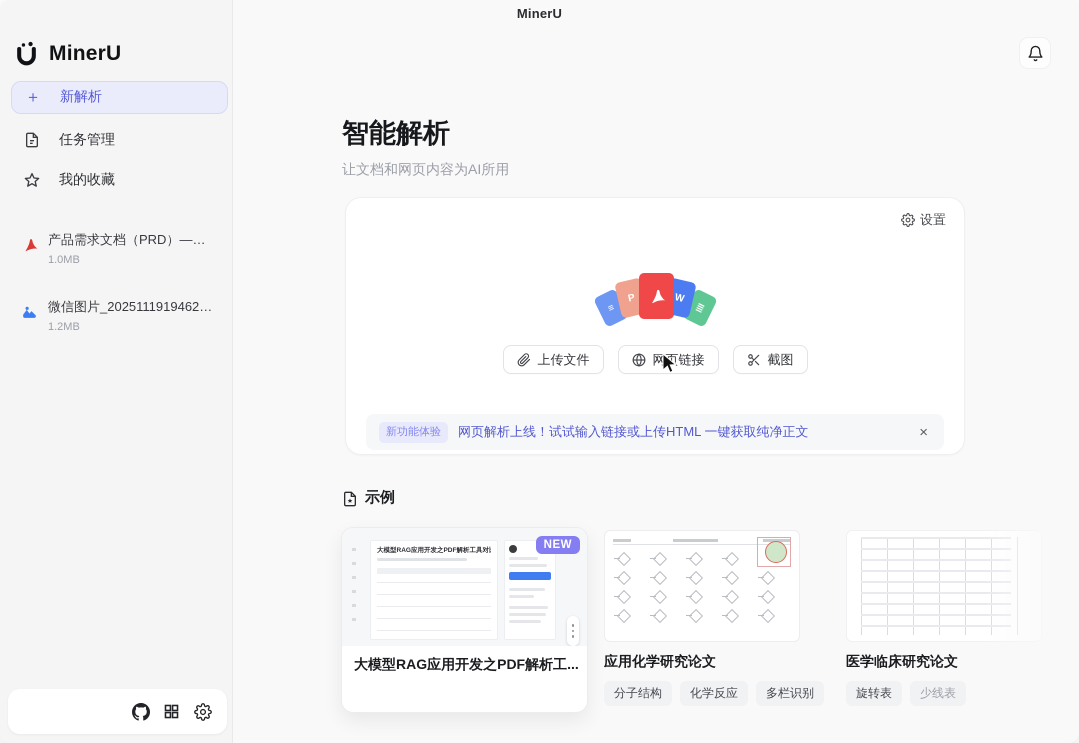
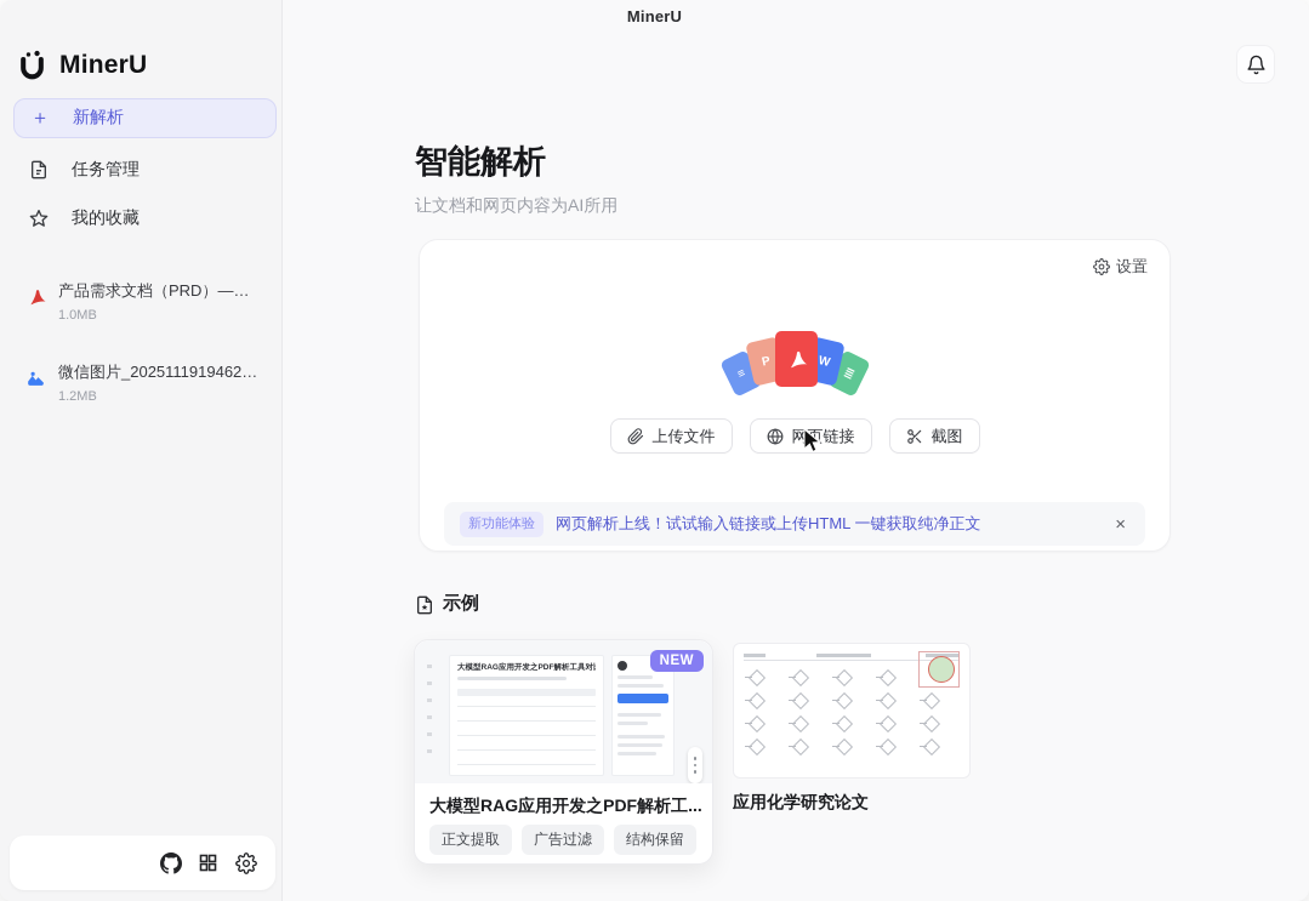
  MinerU
  MinerU
  ＋
  新解析
  任务管理
  我的收藏
  产品需求文档（PRD）———
  1.0MB
  微信图片_20251119194627_.
  1.2MB
  智能解析
  让文档和网页内容为AI所用
  设置
  上传文件
  网页链接
  截图
  新功能体验
  网页解析上线！试试输入链接或上传HTML 一键获取纯净正文
  ×
  示例
  NEW
  大模型RAG应用开发之PDF解析工...
+ 正文提取
+ 广告过滤
+ 结构保留
  应用化学研究论文
- 分子结构
- 化学反应
- 多栏识别
- 医学临床研究论文
- 旋转表
- 少线表
